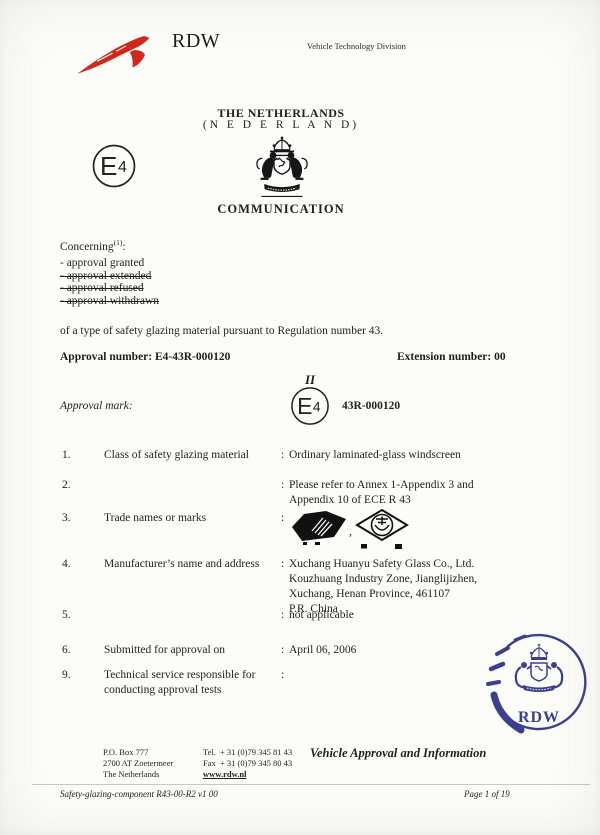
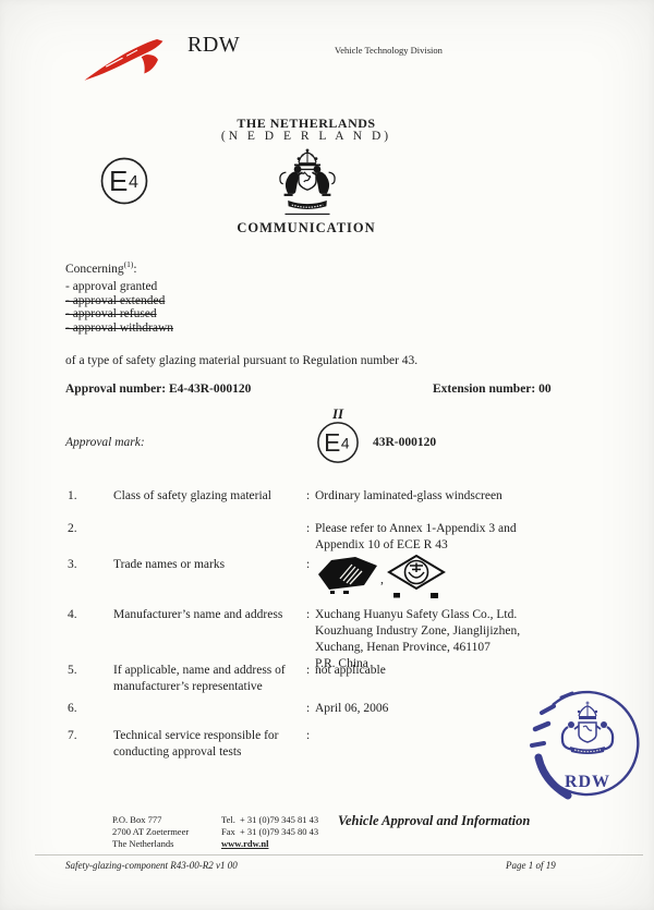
  RDW
  Vehicle Technology Division
  THE NETHERLANDS
  (N E D E R L A N D)
  COMMUNICATION
  E
  4
  Concerning(1):
  - approval granted
  - approval extended
  - approval refused
  - approval withdrawn
  of a type of safety glazing material pursuant to Regulation number 43.
  Approval number: E4-43R-000120
  Extension number: 00
  Approval mark:
  II
  E
  4
  43R-000120
  1.
  Class of safety glazing material
  :
  Ordinary laminated-glass windscreen
  2.
  :
  Please refer to Annex 1-Appendix 3 and
  Appendix 10 of ECE R 43
  3.
  Trade names or marks
  :
  ,
  4.
  Manufacturer’s name and address
  :
  Xuchang Huanyu Safety Glass Co., Ltd.
  Kouzhuang Industry Zone, Jianglijizhen,
  Xuchang, Henan Province, 461107
  P.R. China
  5.
+ If applicable, name and address of
+ manufacturer’s representative
  :
  not applicable
  6.
- Submitted for approval on
  :
  April 06, 2006
- 9.
+ 7.
  Technical service responsible for
  conducting approval tests
  :
  RDW
  P.O. Box 777
  2700 AT Zoetermeer
  The Netherlands
  Tel. + 31 (0)79 345 81 43
  Fax + 31 (0)79 345 80 43
  www.rdw.nl
  Vehicle Approval and Information
  Safety-glazing-component R43-00-R2 v1 00
  Page 1 of 19
